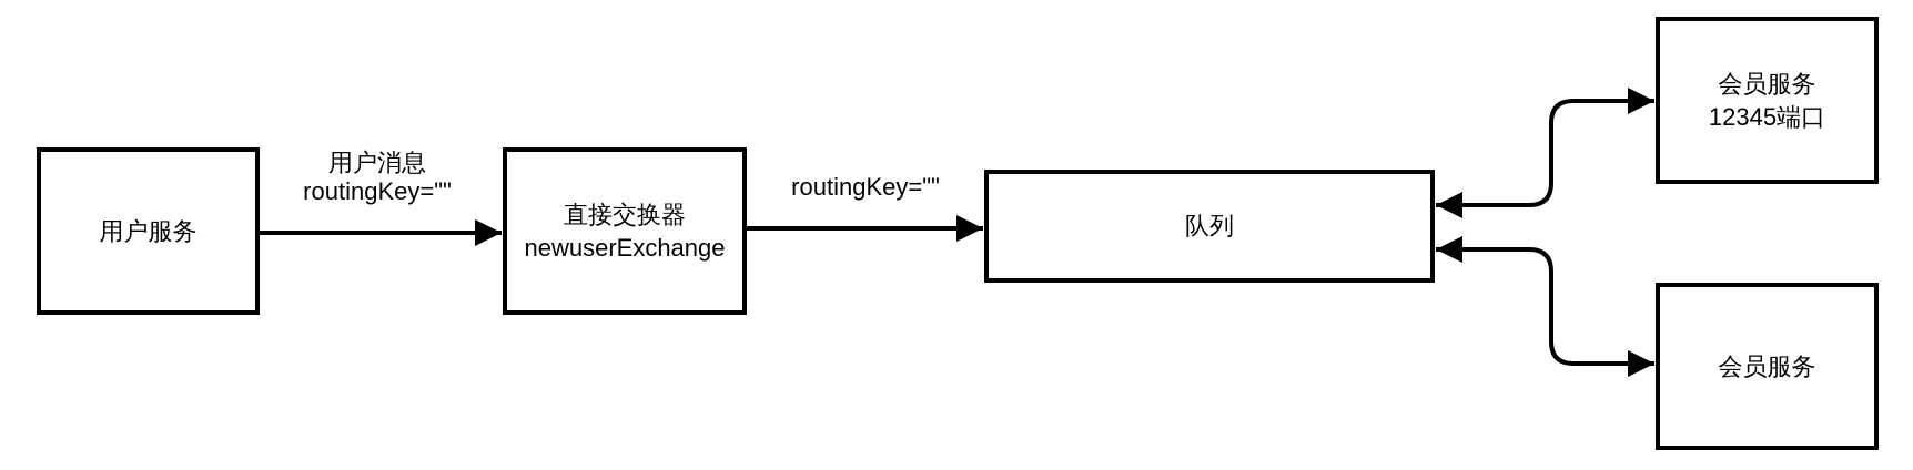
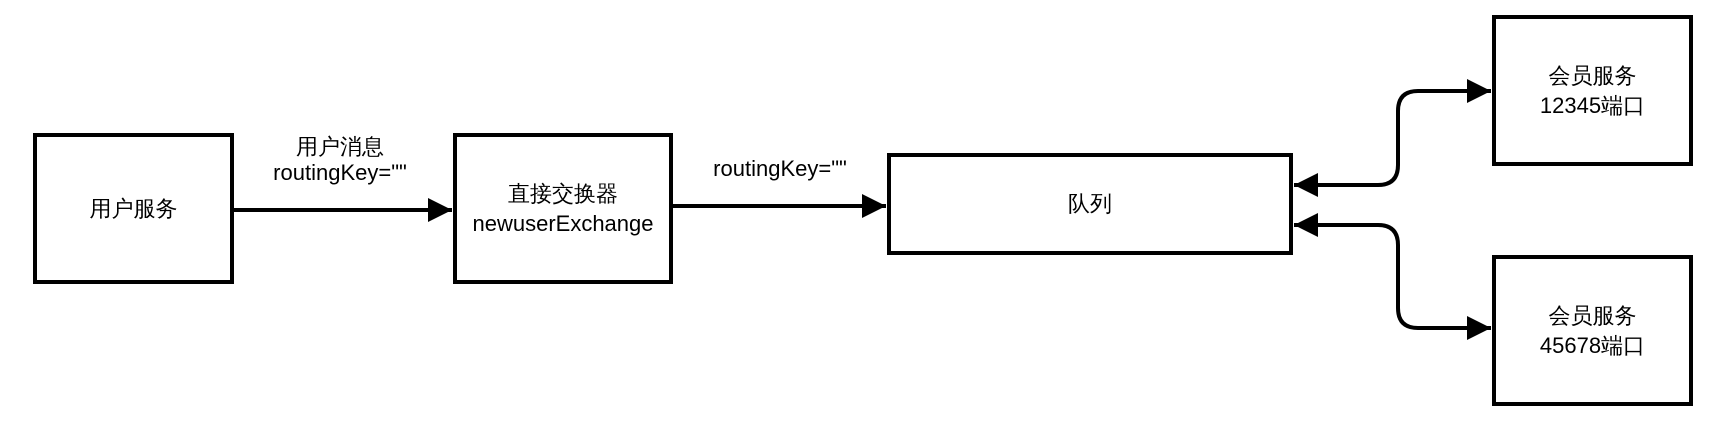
  用户服务
  直接交换器
  newuserExchange
  队列
  会员服务
  12345端口
  会员服务
+ 45678端口
  用户消息
  routingKey=""
  routingKey=""
